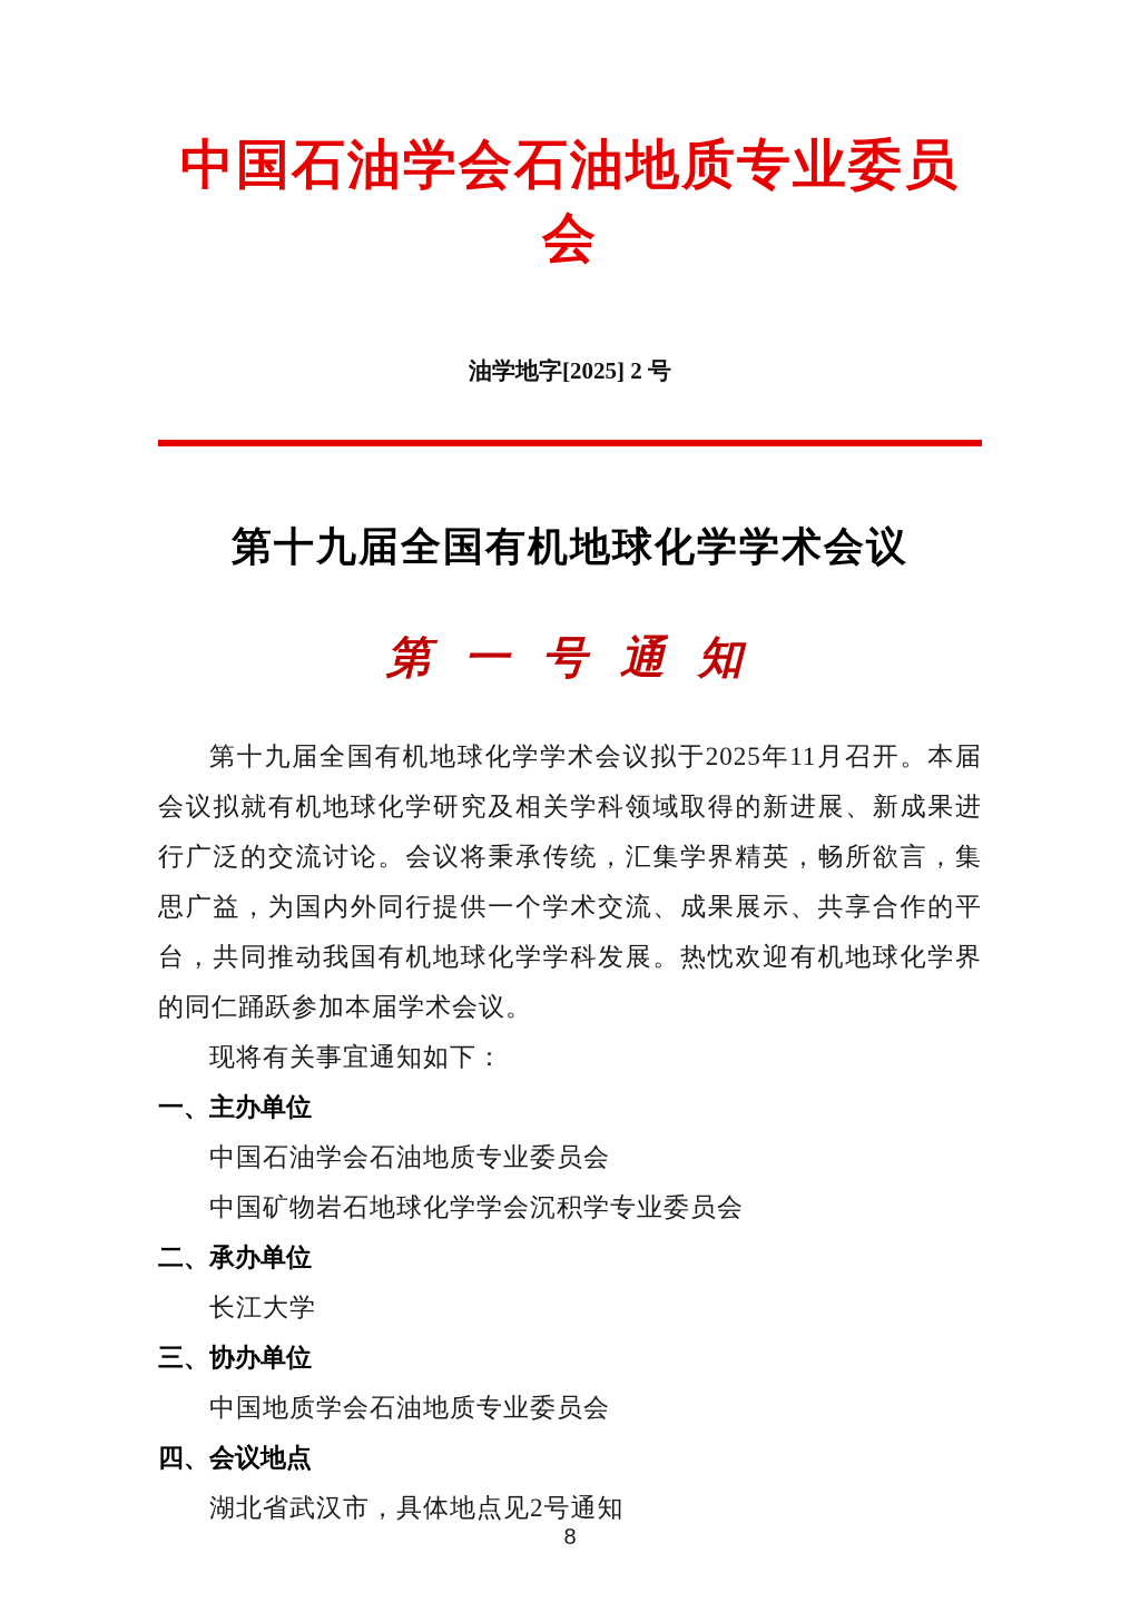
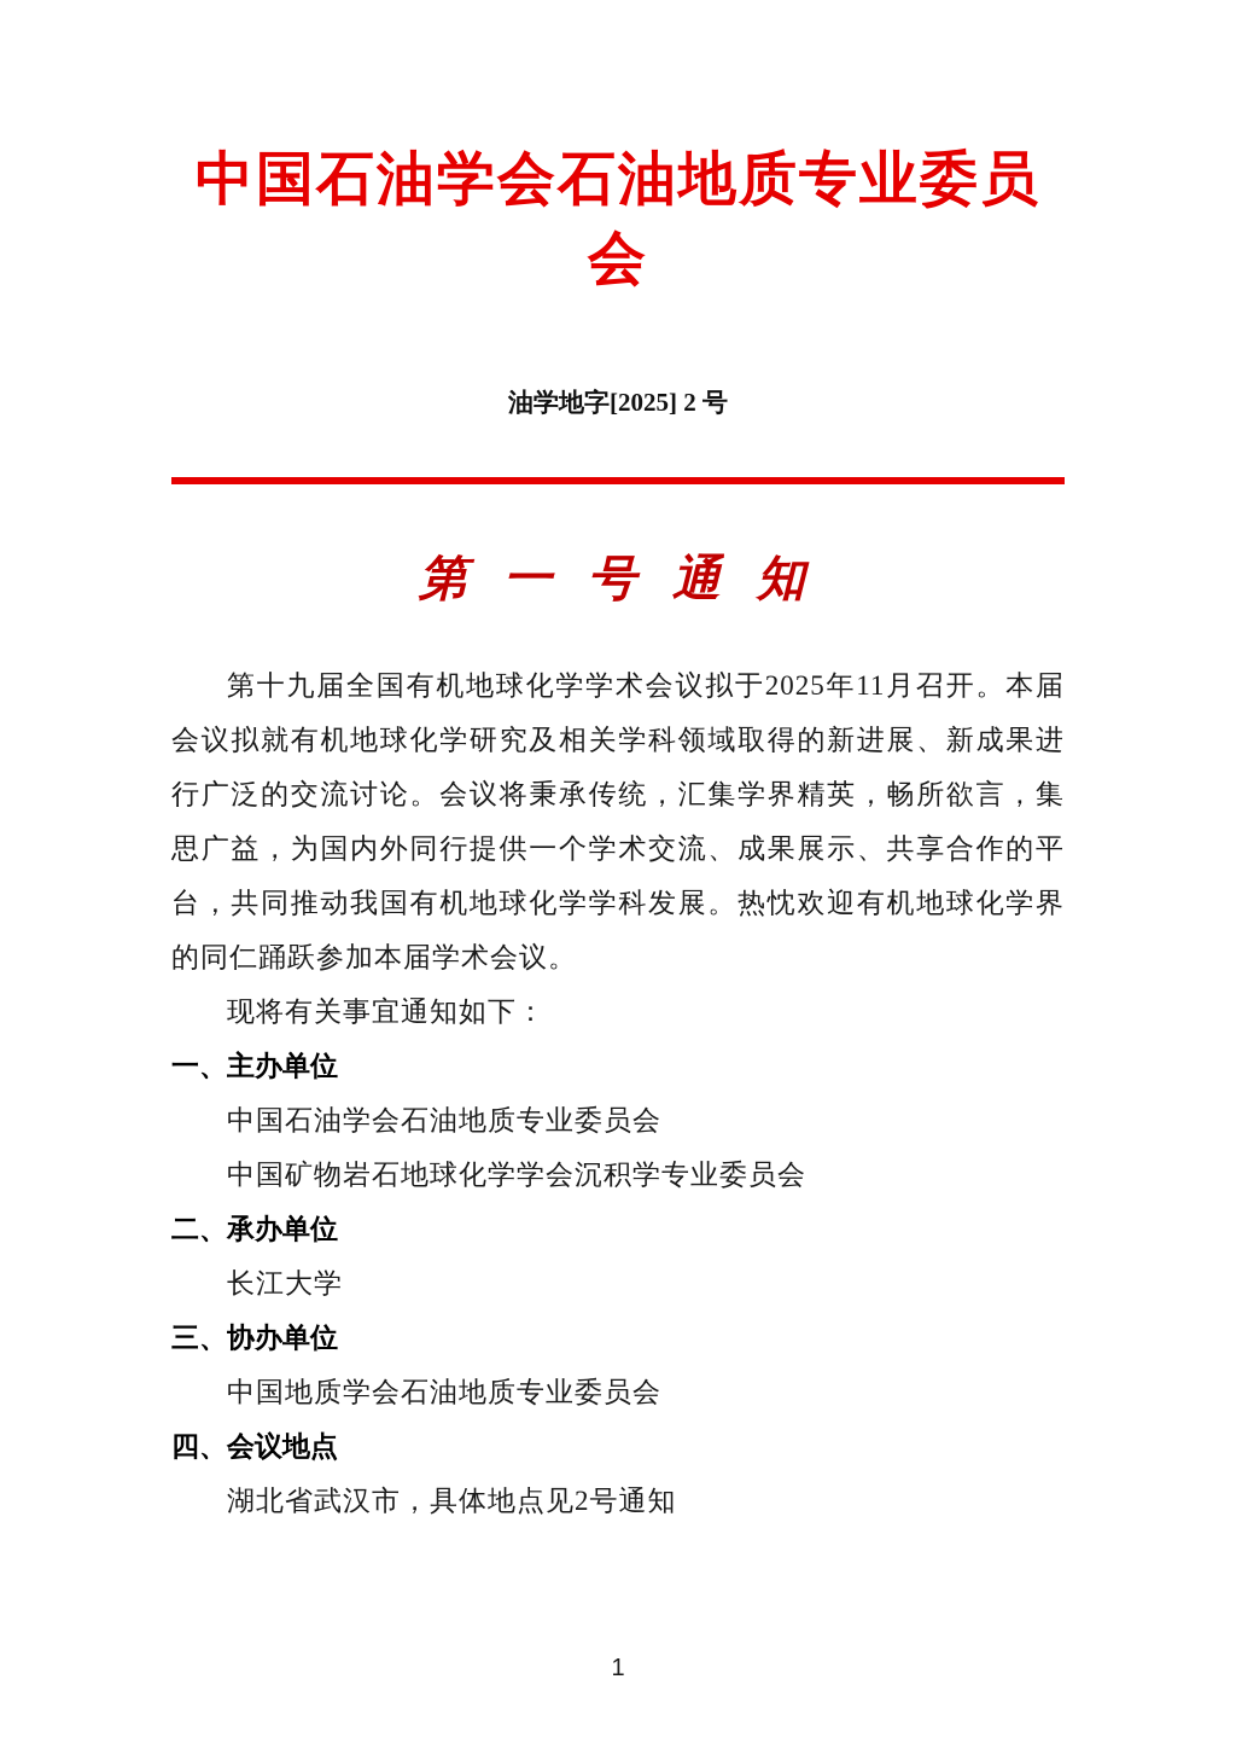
  中国石油学会石油地质专业委员会
  油学地字[2025] 2 号
- 第十九届全国有机地球化学学术会议
  第 一 号 通 知
  第十九届全国有机地球化学学术会议拟于2025年11月召开。本届会议拟就有机地球化学研究及相关学科领域取得的新进展、新成果进行广泛的交流讨论。会议将秉承传统，汇集学界精英，畅所欲言，集思广益，为国内外同行提供一个学术交流、成果展示、共享合作的平台，共同推动我国有机地球化学学科发展。热忱欢迎有机地球化学界的同仁踊跃参加本届学术会议。
  现将有关事宜通知如下：
  一、主办单位
  中国石油学会石油地质专业委员会
  中国矿物岩石地球化学学会沉积学专业委员会
  二、承办单位
  长江大学
  三、协办单位
  中国地质学会石油地质专业委员会
  四、会议地点
  湖北省武汉市，具体地点见2号通知
- 8
+ 1
